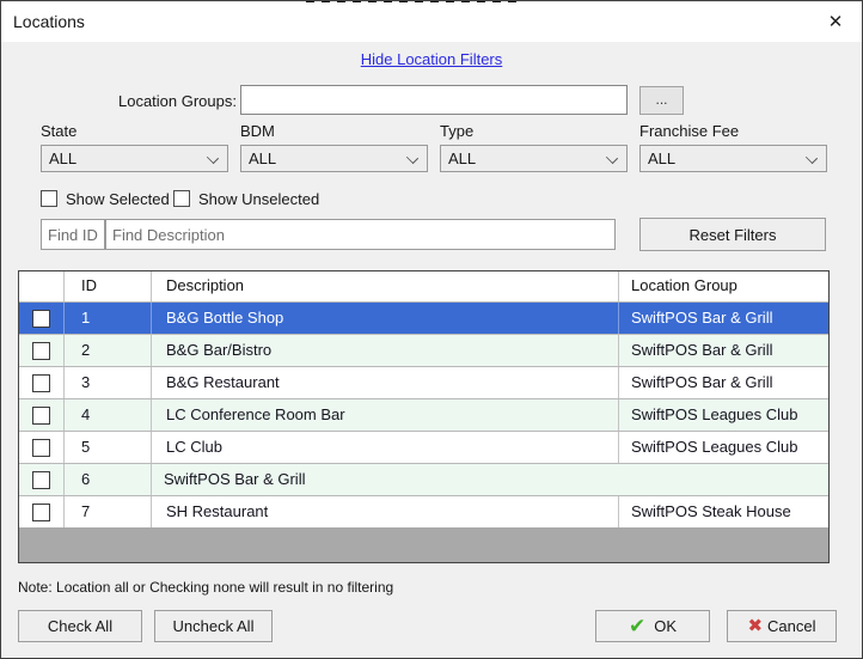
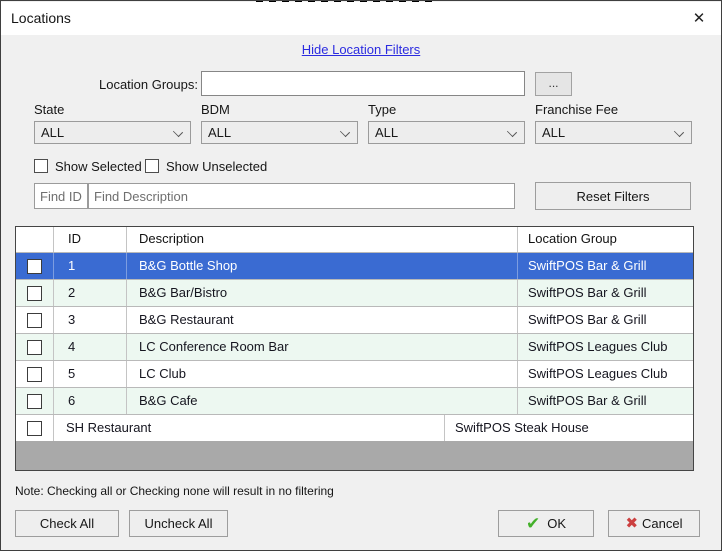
  Locations
  ✕
  Hide Location Filters
  Location Groups:
  ...
  State
  BDM
  Type
  Franchise Fee
  ALL
  ALL
  ALL
  ALL
  Show Selected
  Show Unselected
  Find ID
  Find Description
  Reset Filters
  ID
  Description
  Location Group
  1
  B&G Bottle Shop
  SwiftPOS Bar & Grill
  2
  B&G Bar/Bistro
  SwiftPOS Bar & Grill
  3
  B&G Restaurant
  SwiftPOS Bar & Grill
  4
  LC Conference Room Bar
  SwiftPOS Leagues Club
  5
  LC Club
  SwiftPOS Leagues Club
  6
+ B&G Cafe
  SwiftPOS Bar & Grill
- 7
  SH Restaurant
  SwiftPOS Steak House
- Note: Location all or Checking none will result in no filtering
+ Note: Checking all or Checking none will result in no filtering
  Check All
  Uncheck All
  ✔
  OK
  ✖
  Cancel
